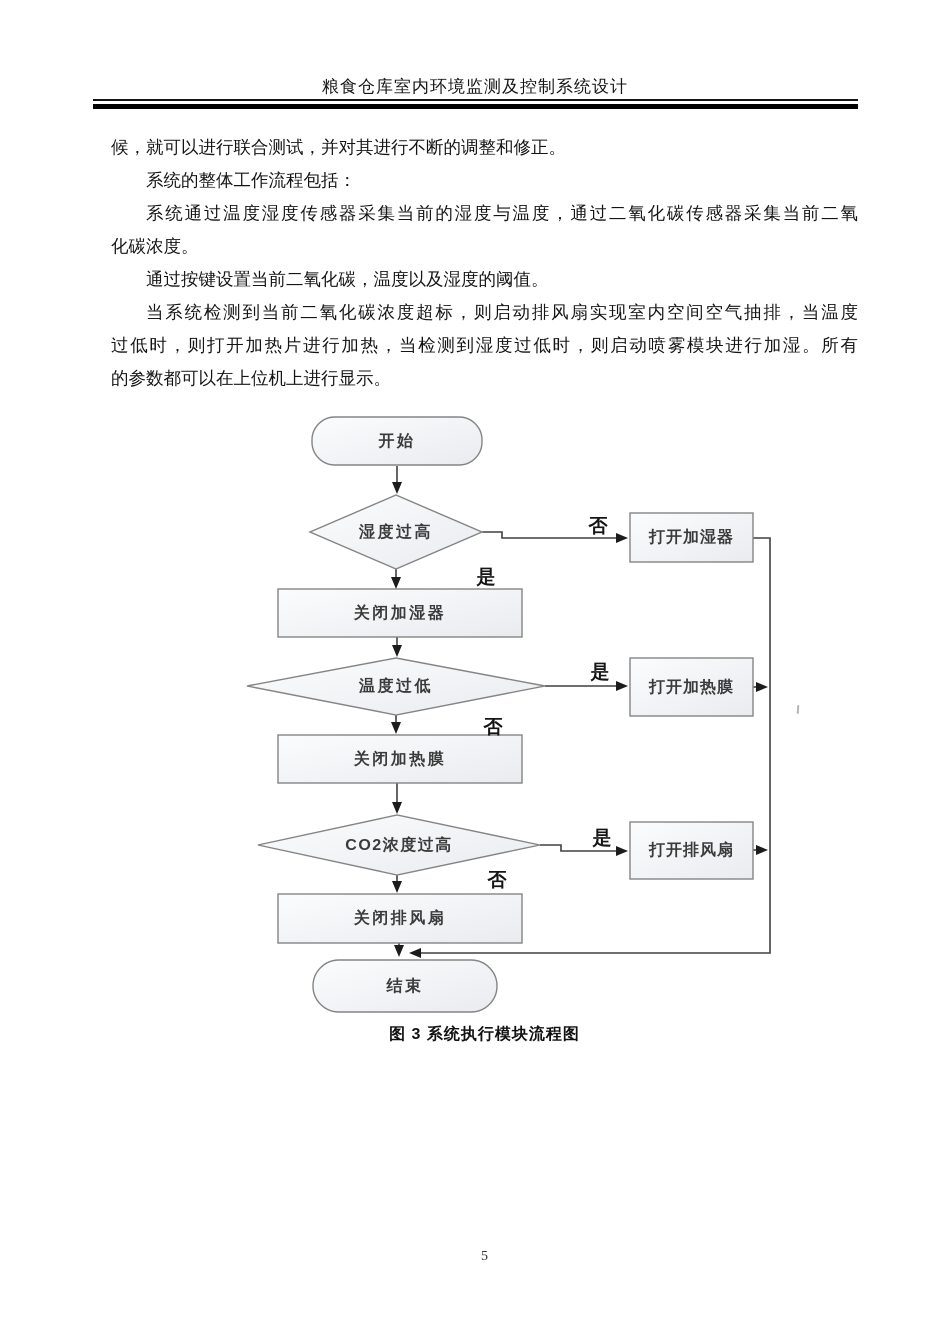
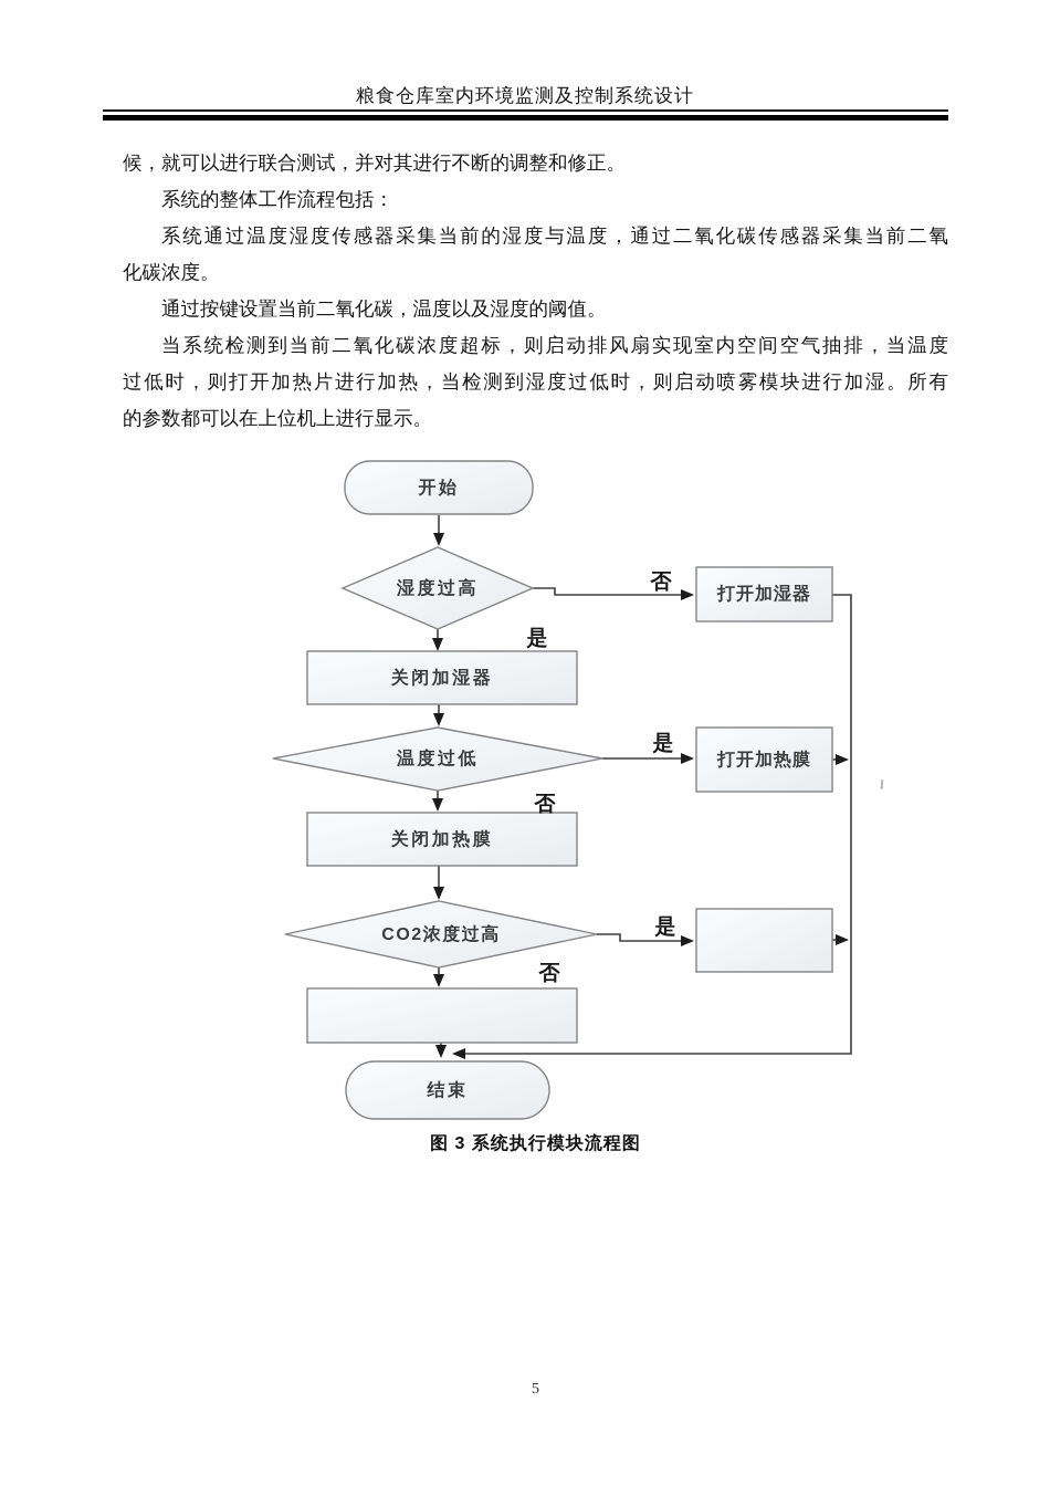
  粮食仓库室内环境监测及控制系统设计
  候，就可以进行联合测试，并对其进行不断的调整和修正。
  系统的整体工作流程包括：
  系统通过温度湿度传感器采集当前的湿度与温度，通过二氧化碳传感器采集当前二氧
  化碳浓度。
  通过按键设置当前二氧化碳，温度以及湿度的阈值。
  当系统检测到当前二氧化碳浓度超标，则启动排风扇实现室内空间空气抽排，当温度
  过低时，则打开加热片进行加热，当检测到湿度过低时，则启动喷雾模块进行加湿。所有
  的参数都可以在上位机上进行显示。
  开始
  湿度过高
  打开加湿器
  关闭加湿器
  温度过低
  打开加热膜
  关闭加热膜
  CO2浓度过高
- 打开排风扇
- 关闭排风扇
  结束
  否
  是
  是
  否
  是
  否
  图 3 系统执行模块流程图
  5
